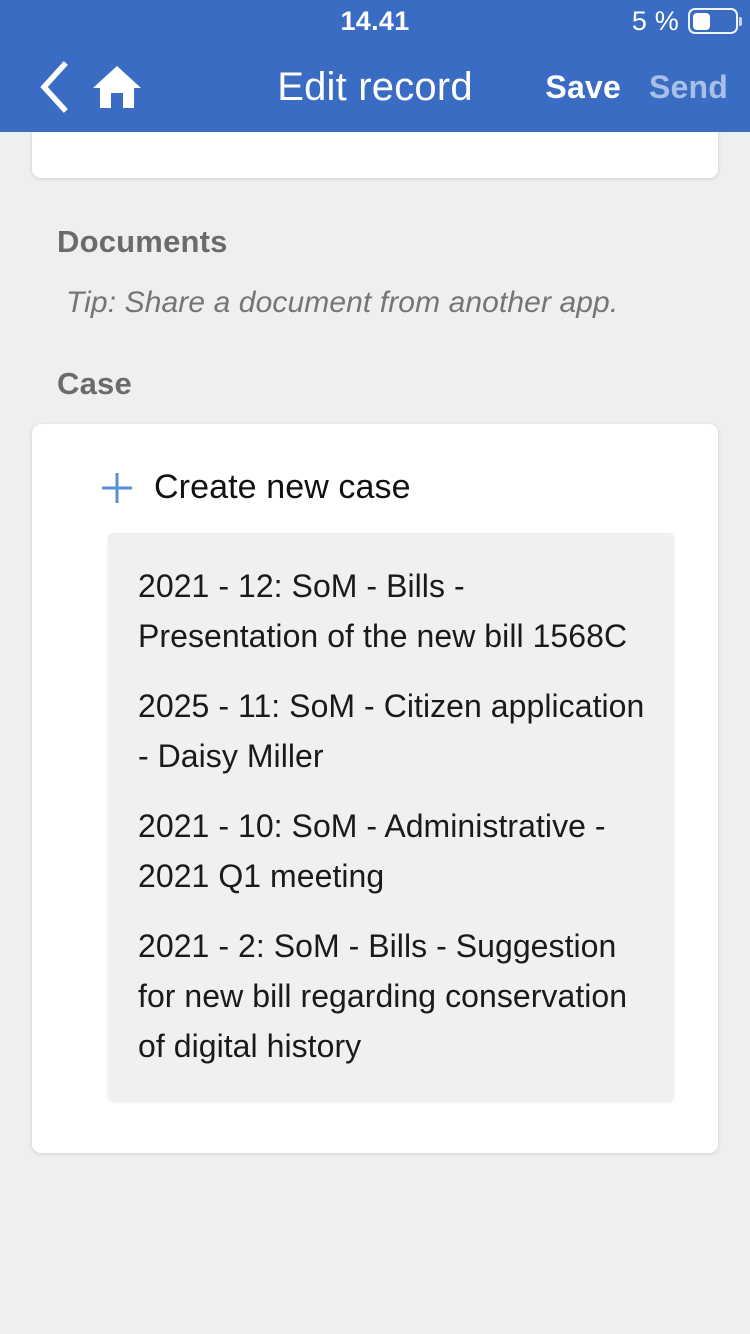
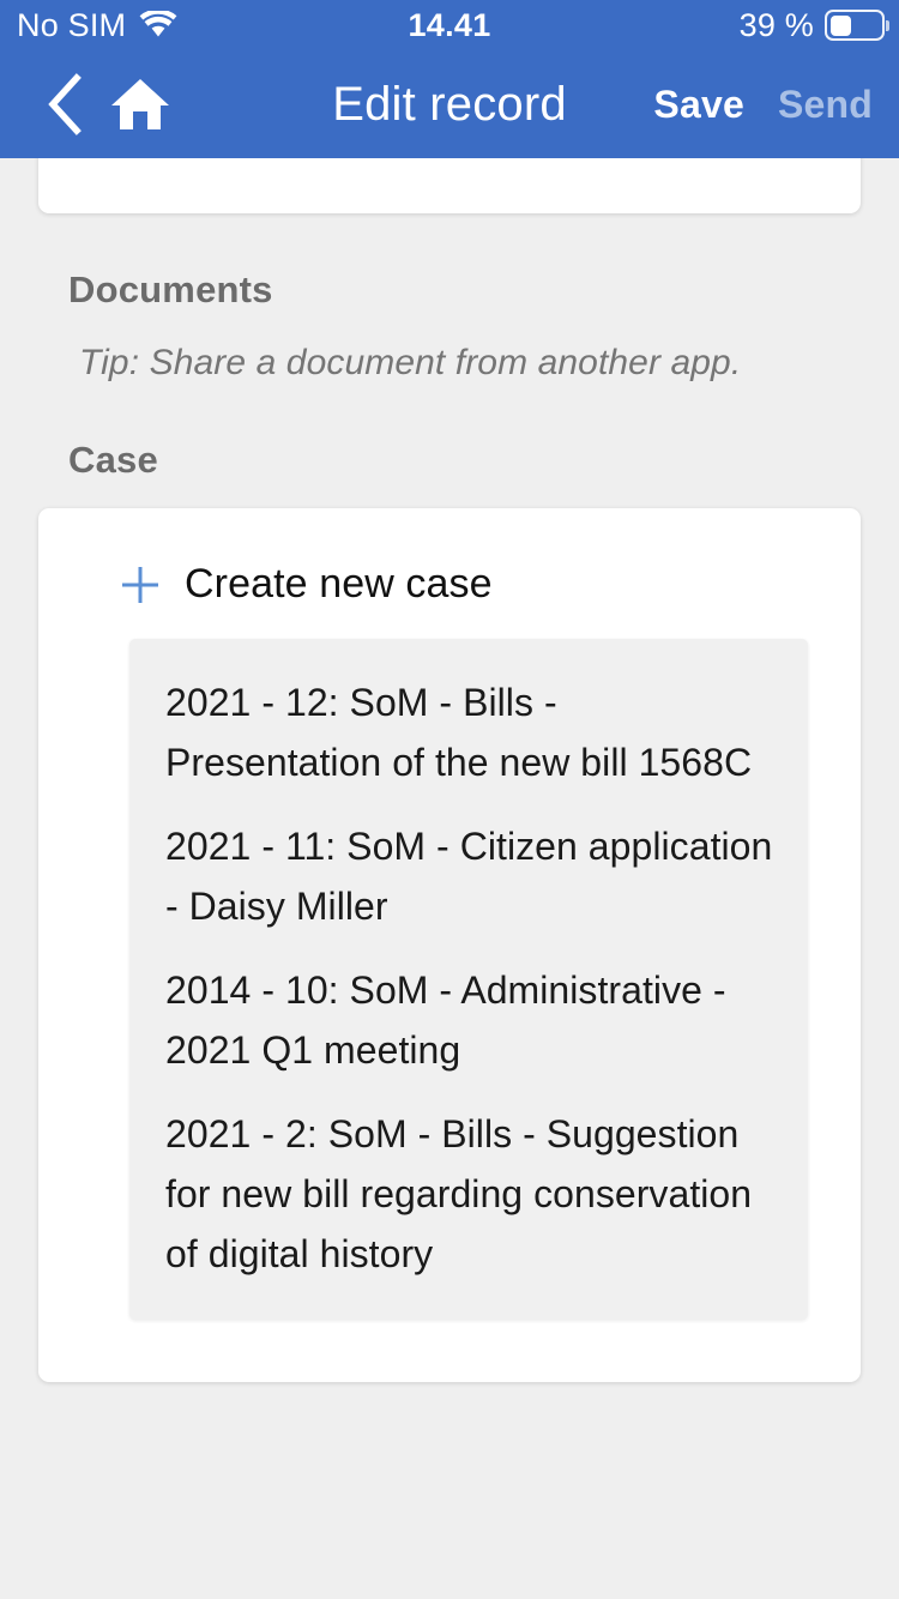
+ No SIM
  14.41
- 5 %
+ 39 %
  Edit record
  Save
  Send
  Documents
  Tip: Share a document from another app.
  Case
  Create new case
  2021 - 12: SoM - Bills - Presentation of the new bill 1568C
- 2025 - 11: SoM - Citizen application - Daisy Miller
+ 2021 - 11: SoM - Citizen application - Daisy Miller
- 2021 - 10: SoM - Administrative - 2021 Q1 meeting
+ 2014 - 10: SoM - Administrative - 2021 Q1 meeting
  2021 - 2: SoM - Bills - Suggestion for new bill regarding conservation of digital history
